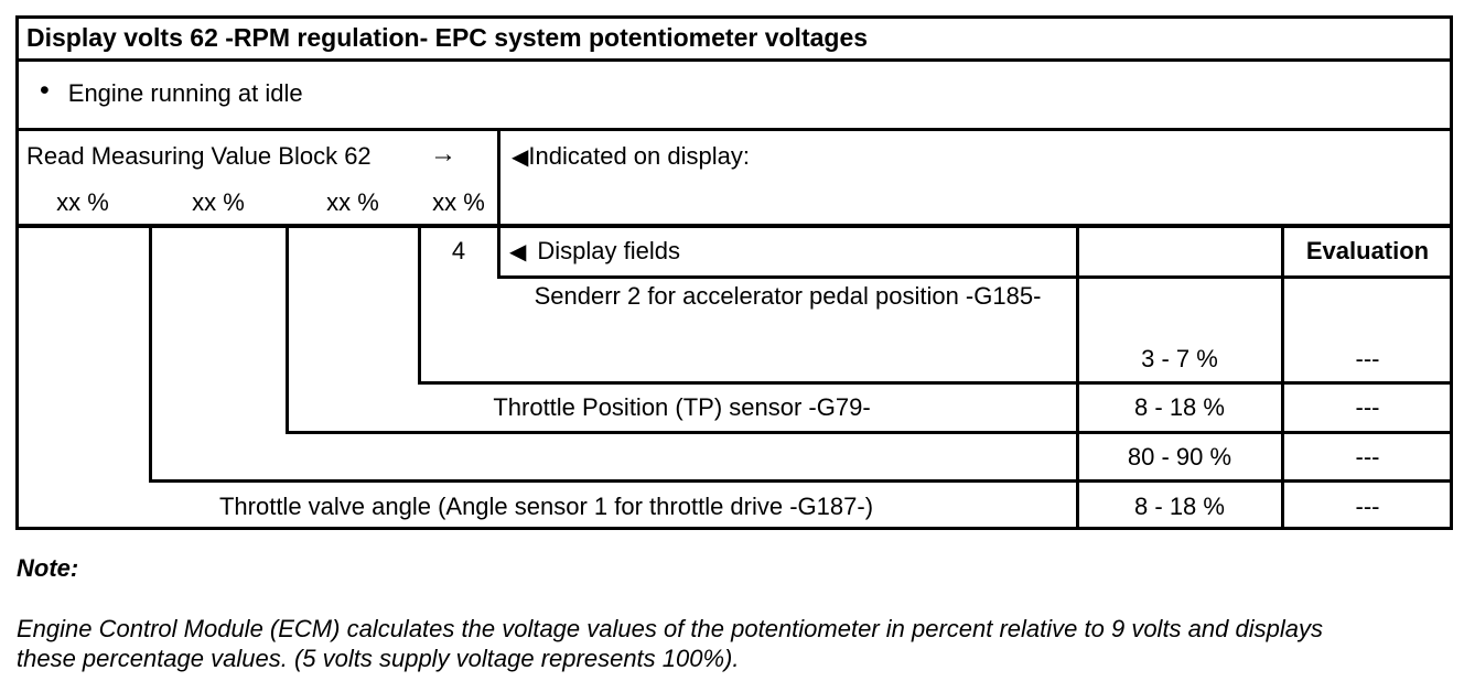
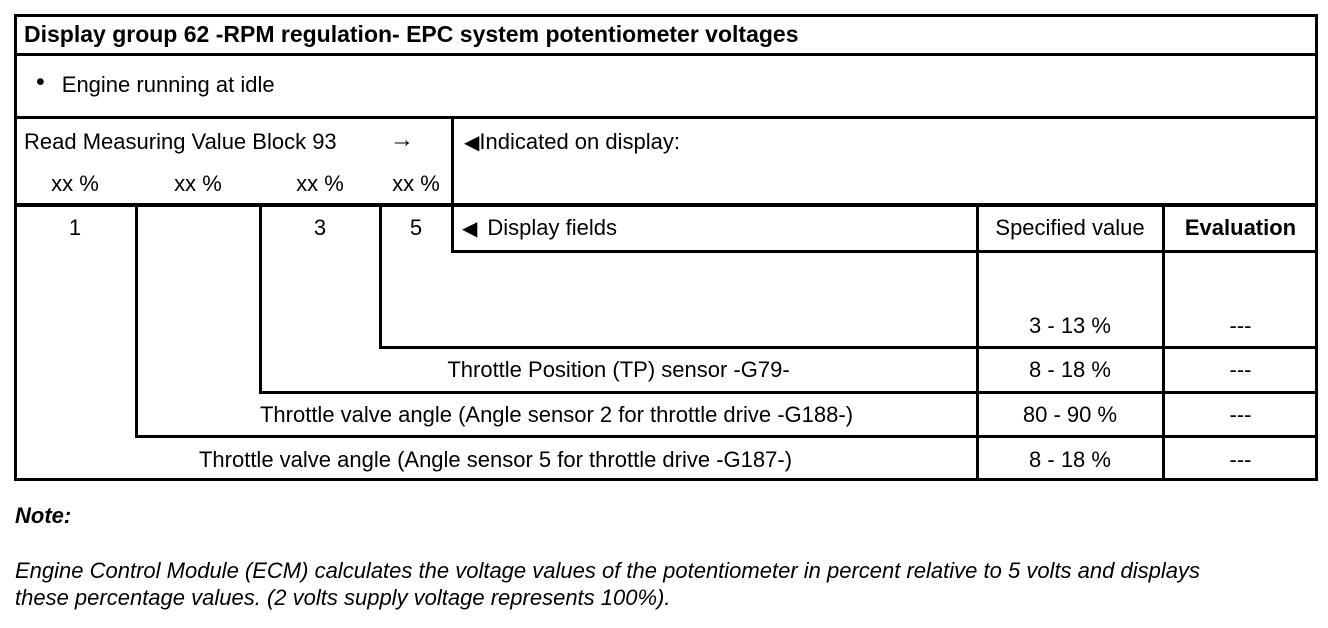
- Display volts 62 -RPM regulation- EPC system potentiometer voltages
+ Display group 62 -RPM regulation- EPC system potentiometer voltages
  •
  Engine running at idle
- Read Measuring Value Block 62
+ Read Measuring Value Block 93
  →
  xx %
  xx %
  xx %
  xx %
  ◀
  Indicated on display:
+ 1
+ 3
- 4
+ 5
  ◀
  Display fields
+ Specified value
  Evaluation
- Senderr 2 for accelerator pedal position -G185-
- 3 - 7 %
+ 3 - 13 %
  ---
  Throttle Position (TP) sensor -G79-
  8 - 18 %
  ---
+ Throttle valve angle (Angle sensor 2 for throttle drive -G188-)
  80 - 90 %
  ---
- Throttle valve angle (Angle sensor 1 for throttle drive -G187-)
+ Throttle valve angle (Angle sensor 5 for throttle drive -G187-)
  8 - 18 %
  ---
  Note:
- Engine Control Module (ECM) calculates the voltage values of the potentiometer in percent relative to 9 volts and displays
+ Engine Control Module (ECM) calculates the voltage values of the potentiometer in percent relative to 5 volts and displays
- these percentage values. (5 volts supply voltage represents 100%).
+ these percentage values. (2 volts supply voltage represents 100%).
